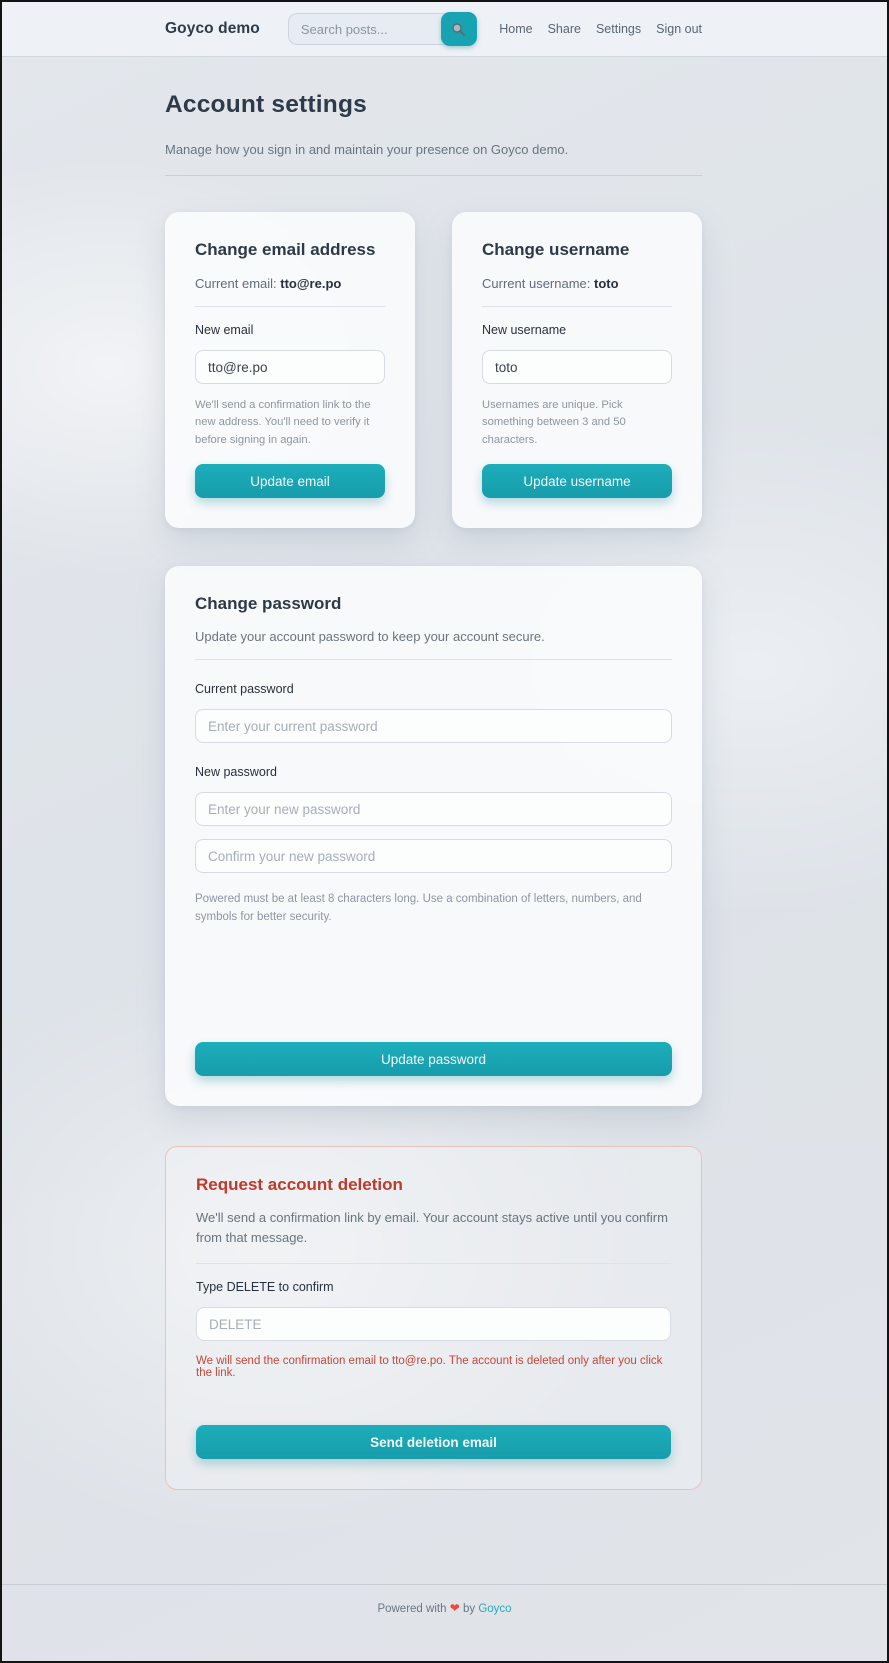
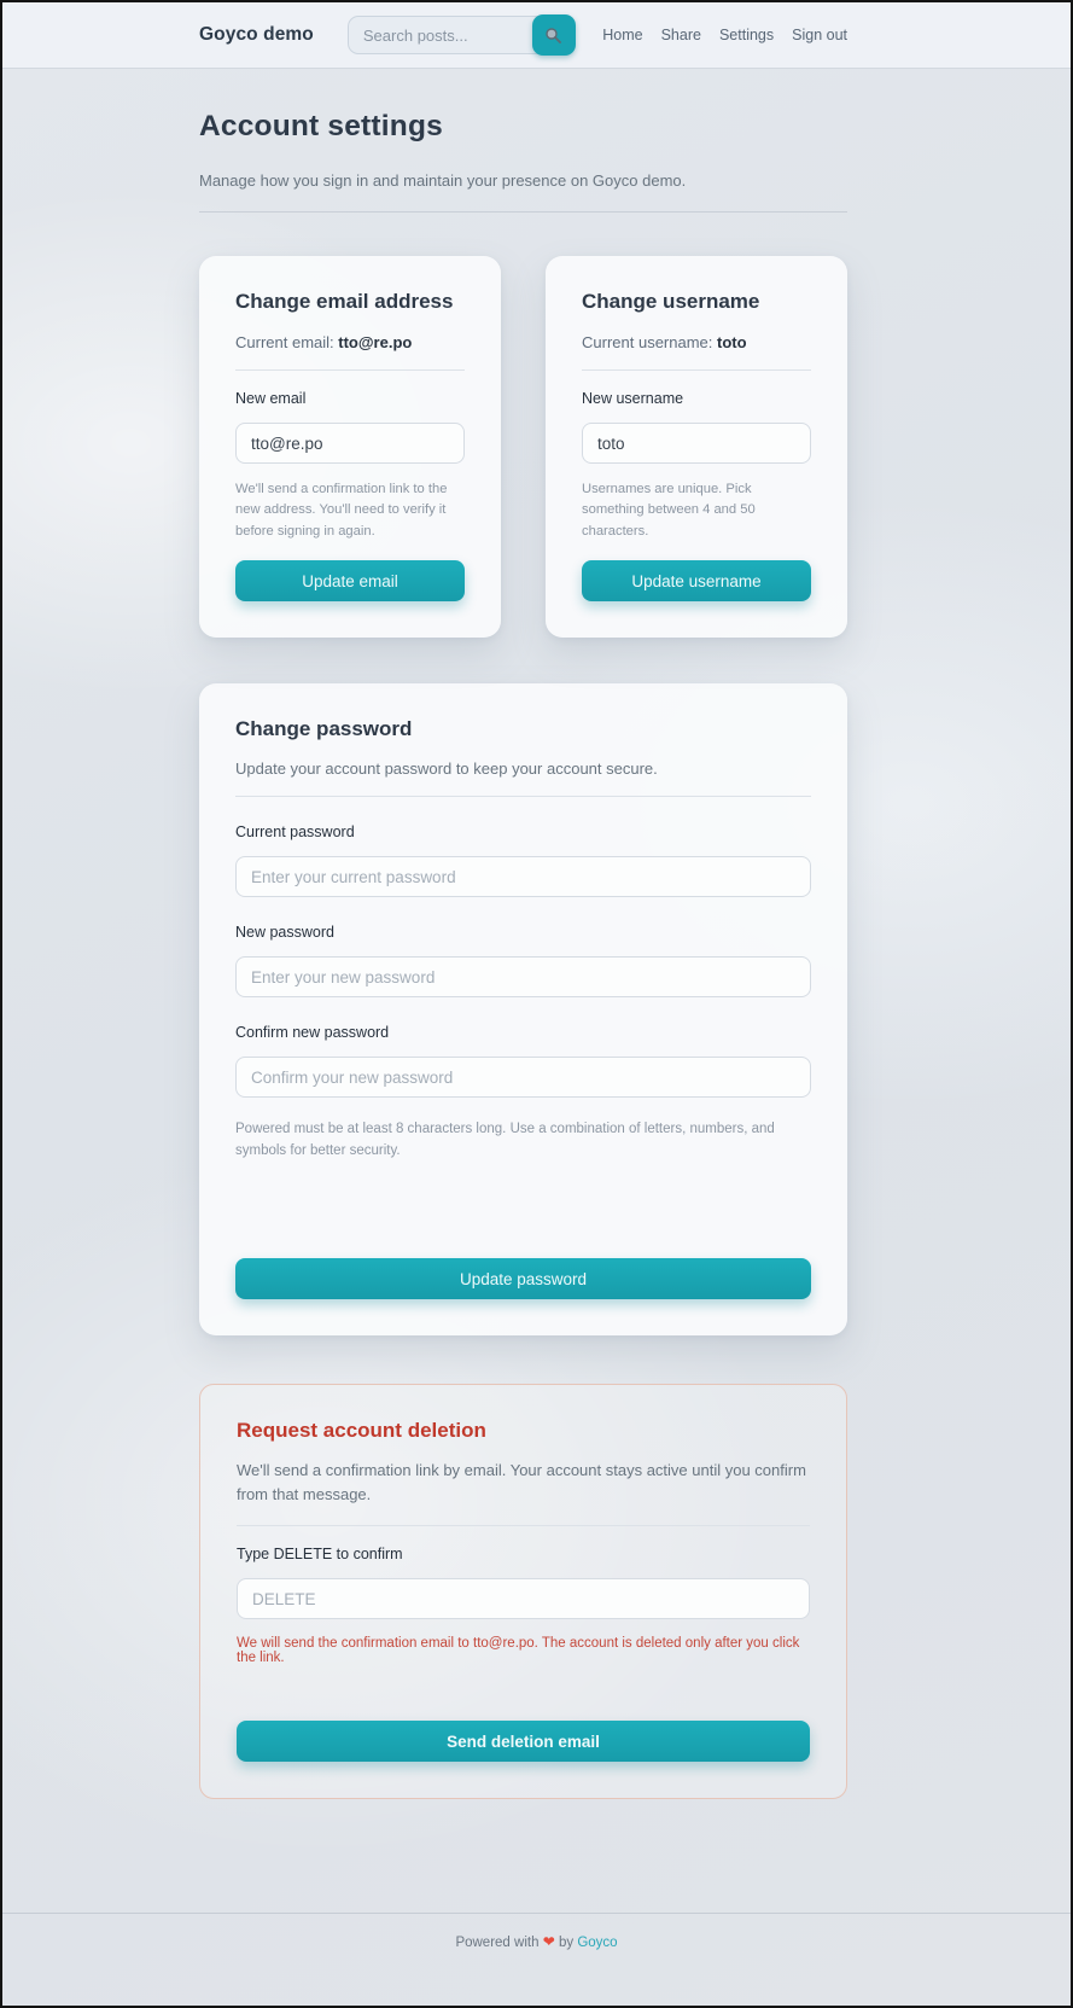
  Goyco demo
  Search posts...
  Home
  Share
  Settings
  Sign out
  Account settings
  Manage how you sign in and maintain your presence on Goyco demo.
  Change email address
  Current email: tto@re.po
  New email
  tto@re.po
  We'll send a confirmation link to the new address. You'll need to verify it before signing in again.
  Update email
  Change username
  Current username: toto
  New username
  toto
- Usernames are unique. Pick something between 3 and 50 characters.
+ Usernames are unique. Pick something between 4 and 50 characters.
  Update username
  Change password
  Update your account password to keep your account secure.
  Current password
  Enter your current password
  New password
  Enter your new password
+ Confirm new password
  Confirm your new password
  Powered must be at least 8 characters long. Use a combination of letters, numbers, and symbols for better security.
  Update password
  Request account deletion
  We'll send a confirmation link by email. Your account stays active until you confirm from that message.
  Type DELETE to confirm
  DELETE
  We will send the confirmation email to tto@re.po. The account is deleted only after you click the link.
  Send deletion email
  Powered with ❤ by Goyco
